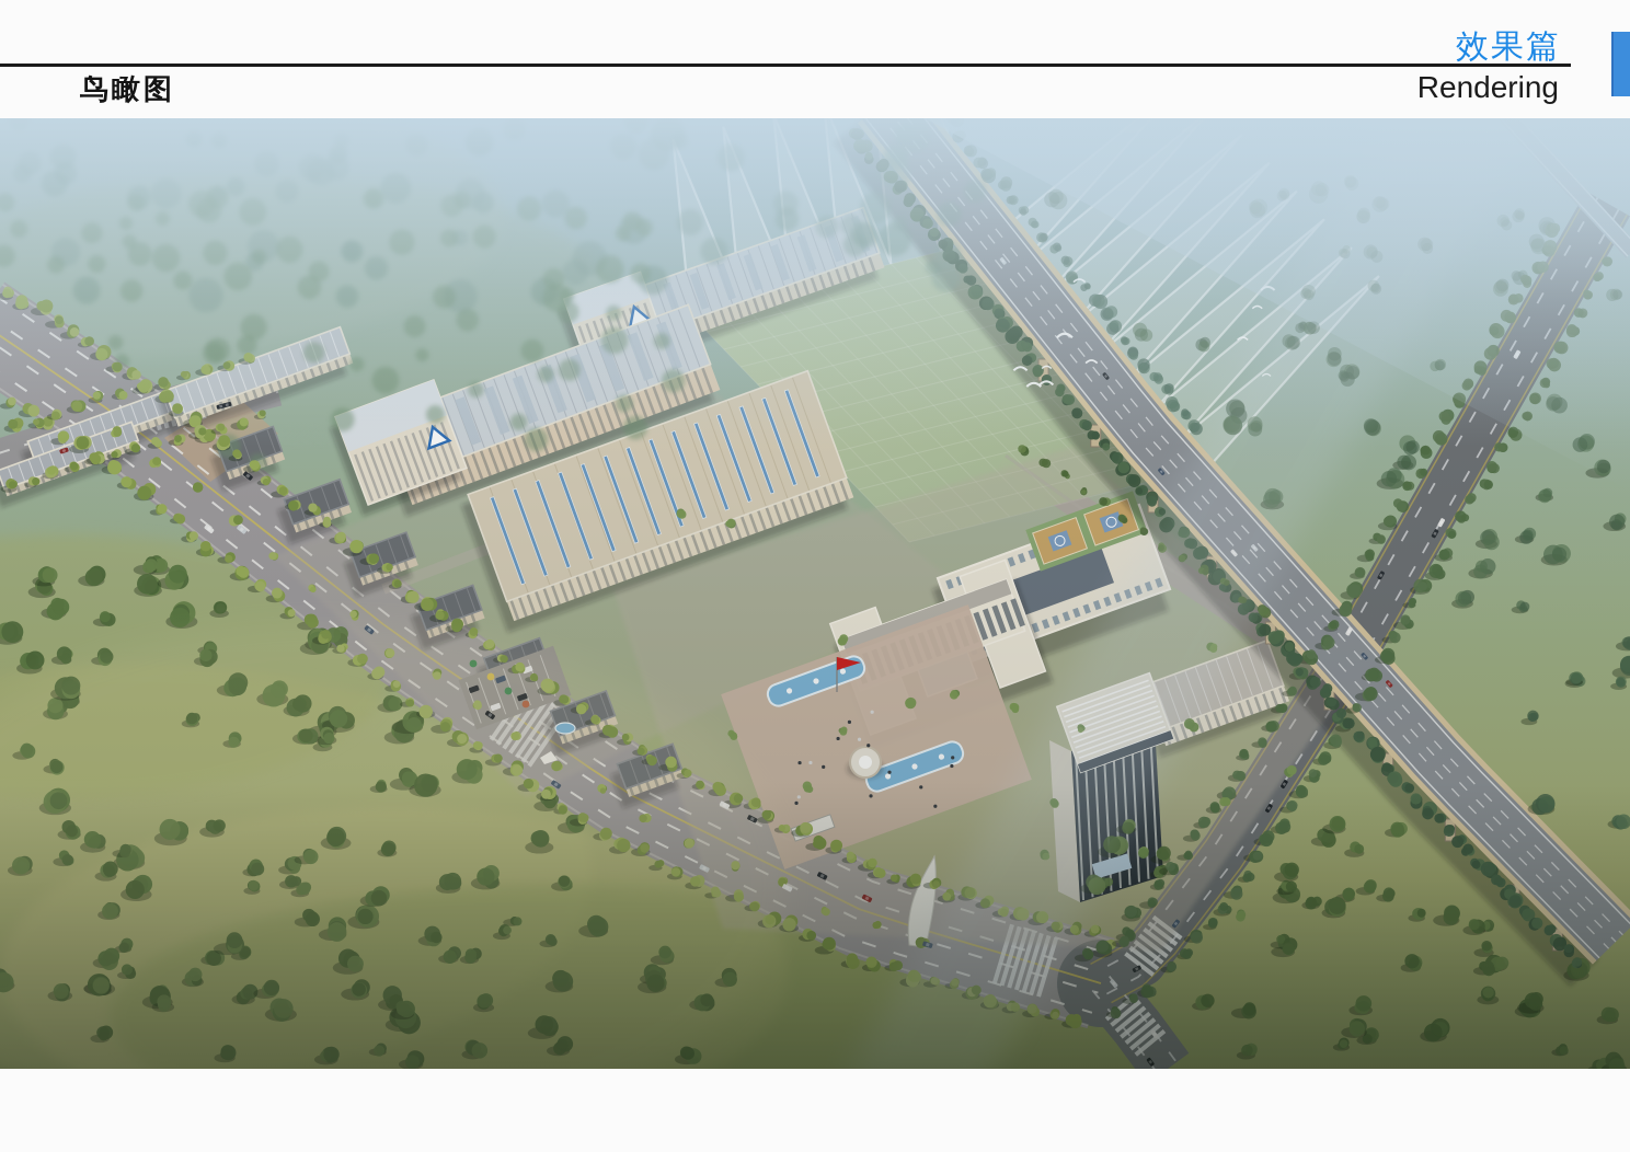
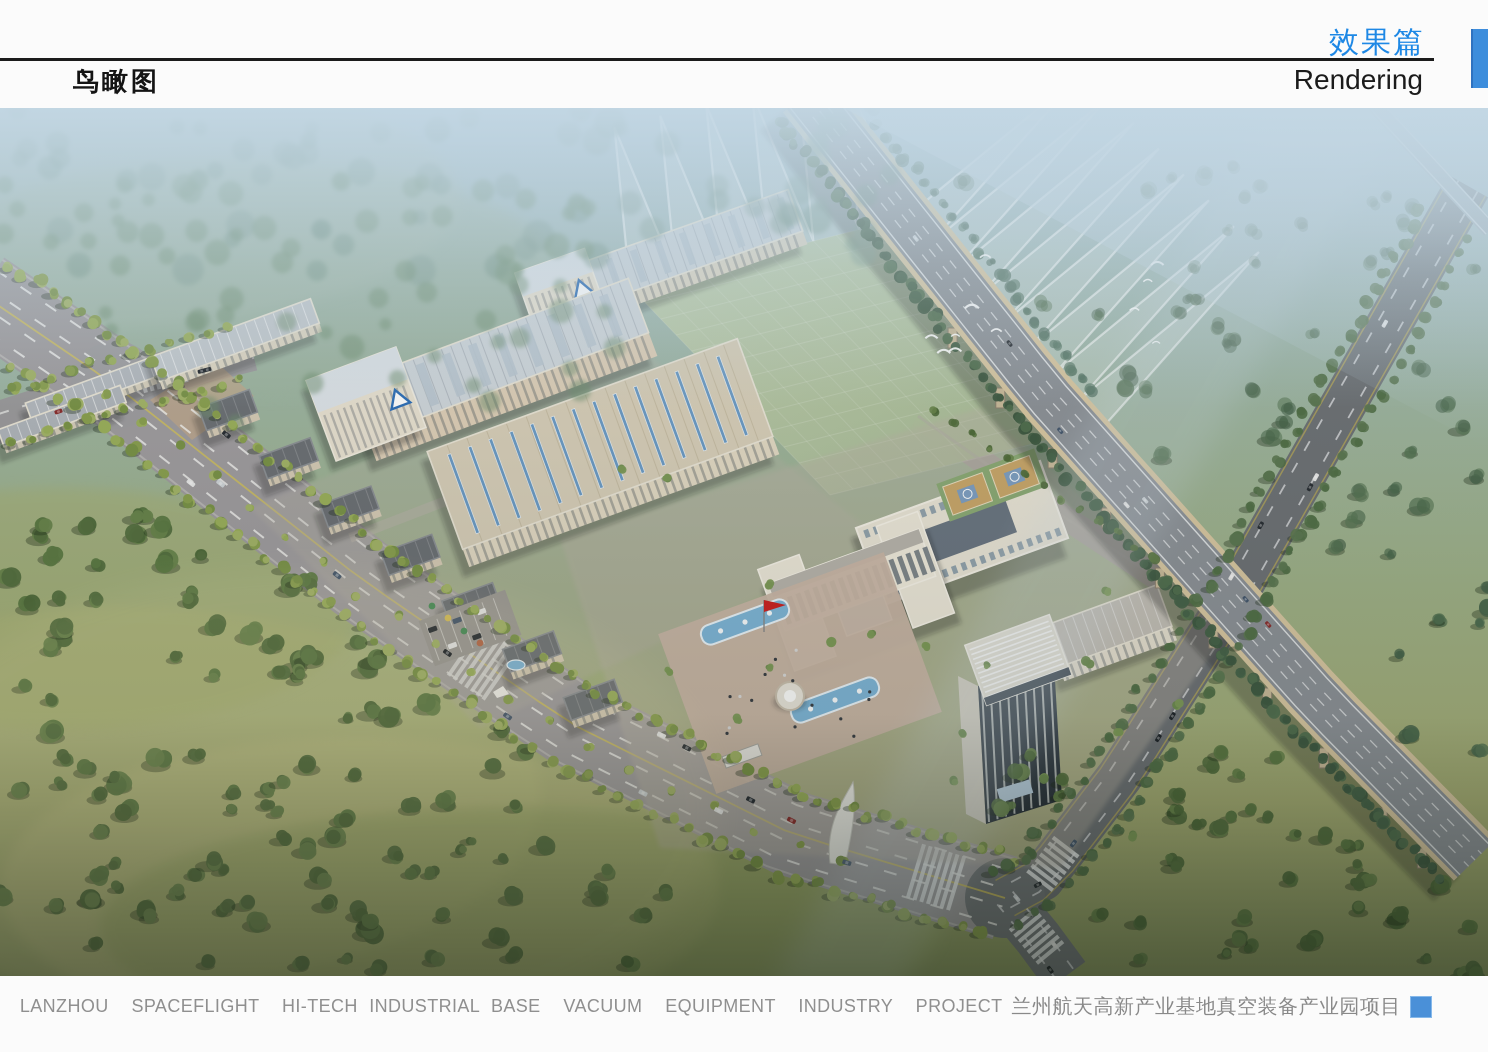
  鸟瞰图
  效果篇
  Rendering
+ LANZHOU SPACEFLIGHT HI-TECH INDUSTRIAL BASE VACUUM EQUIPMENT INDUSTRY PROJECT
+ 兰州航天高新产业基地真空装备产业园项目
